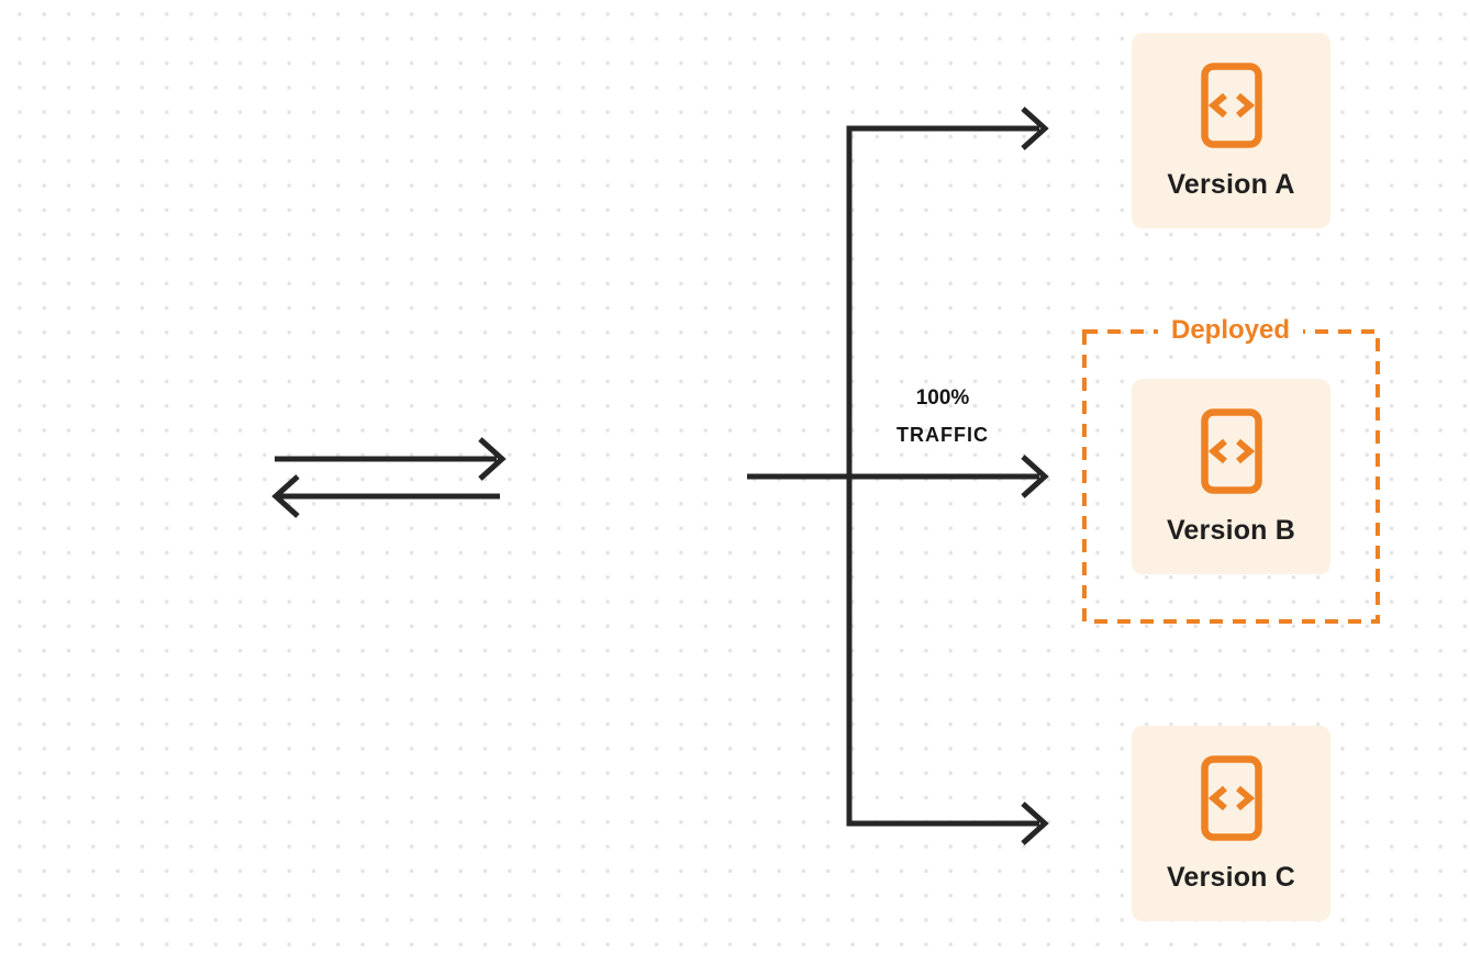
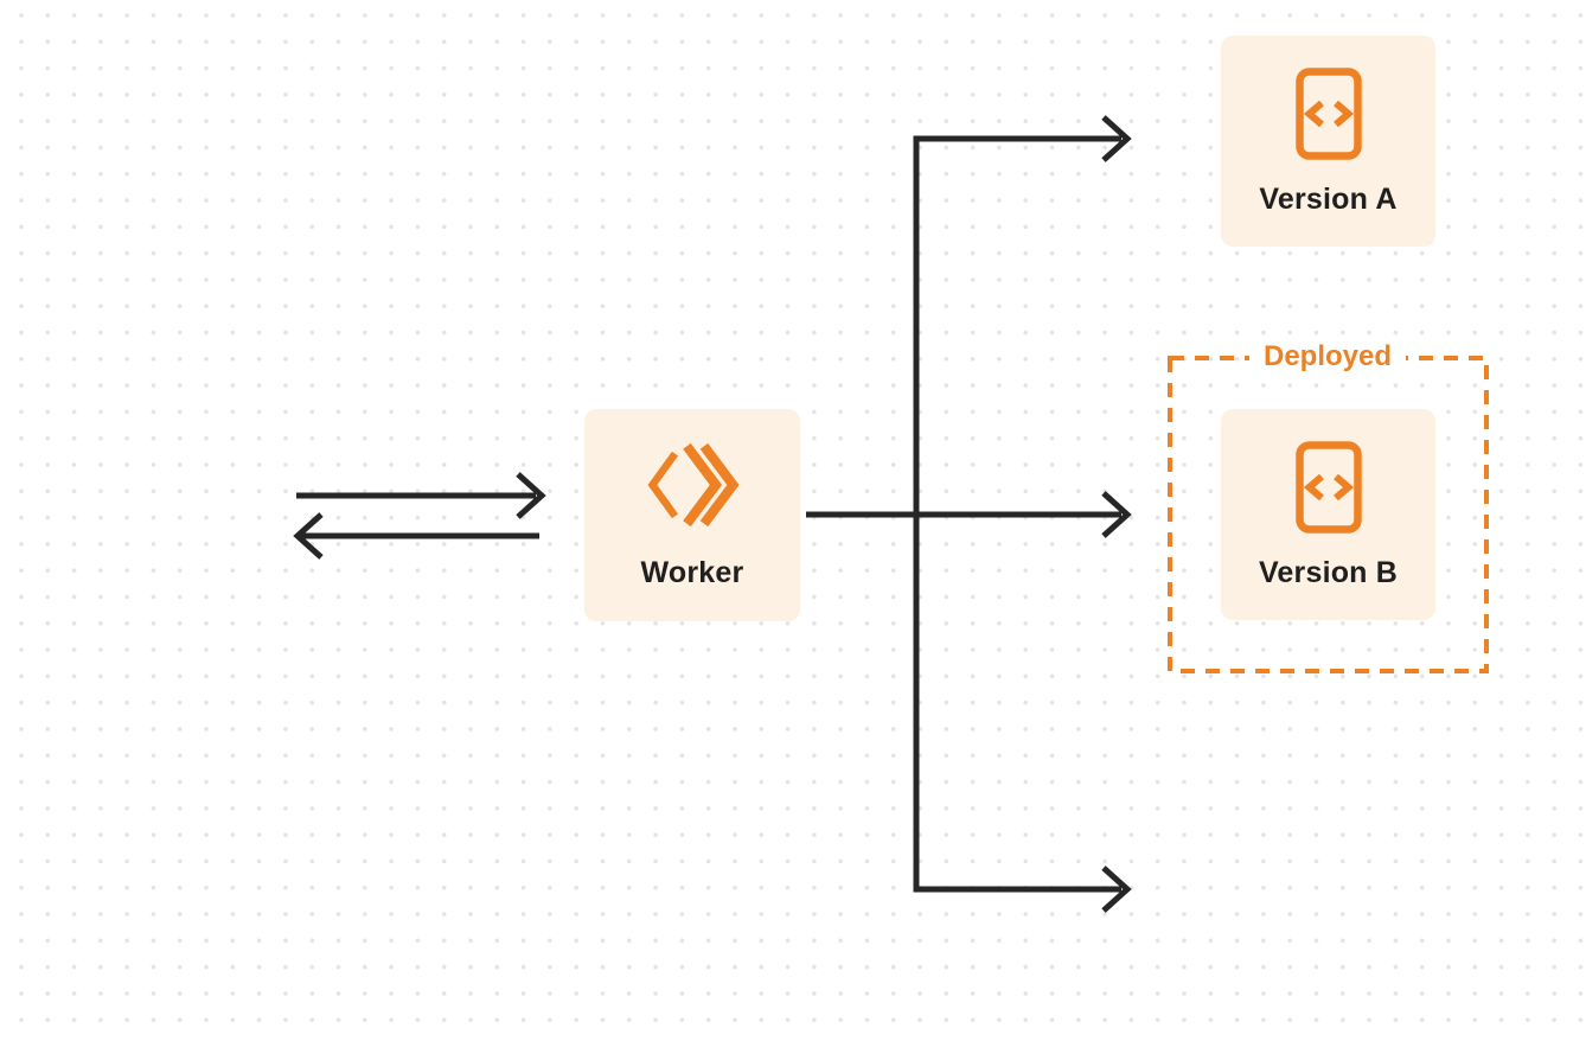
  Deployed
+ Worker
  Version A
  Version B
- Version C
- 100%
- TRAFFIC
